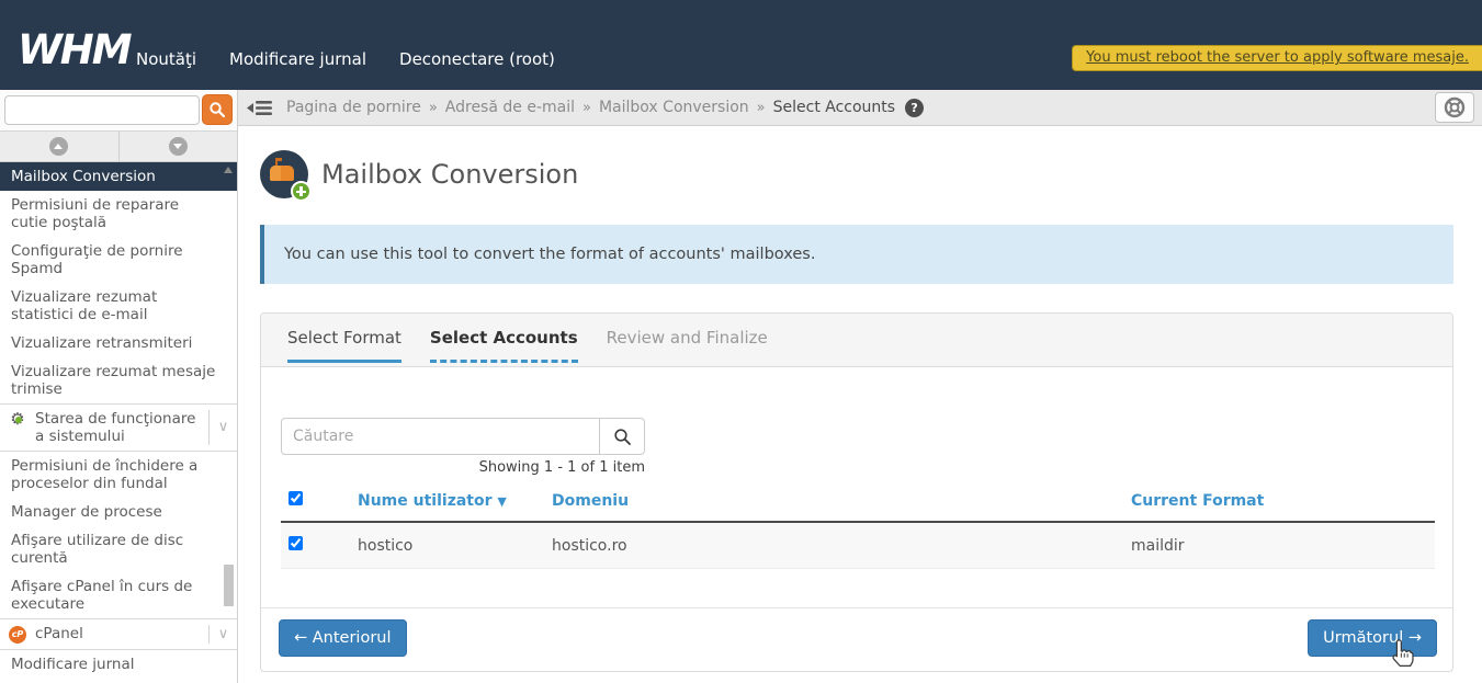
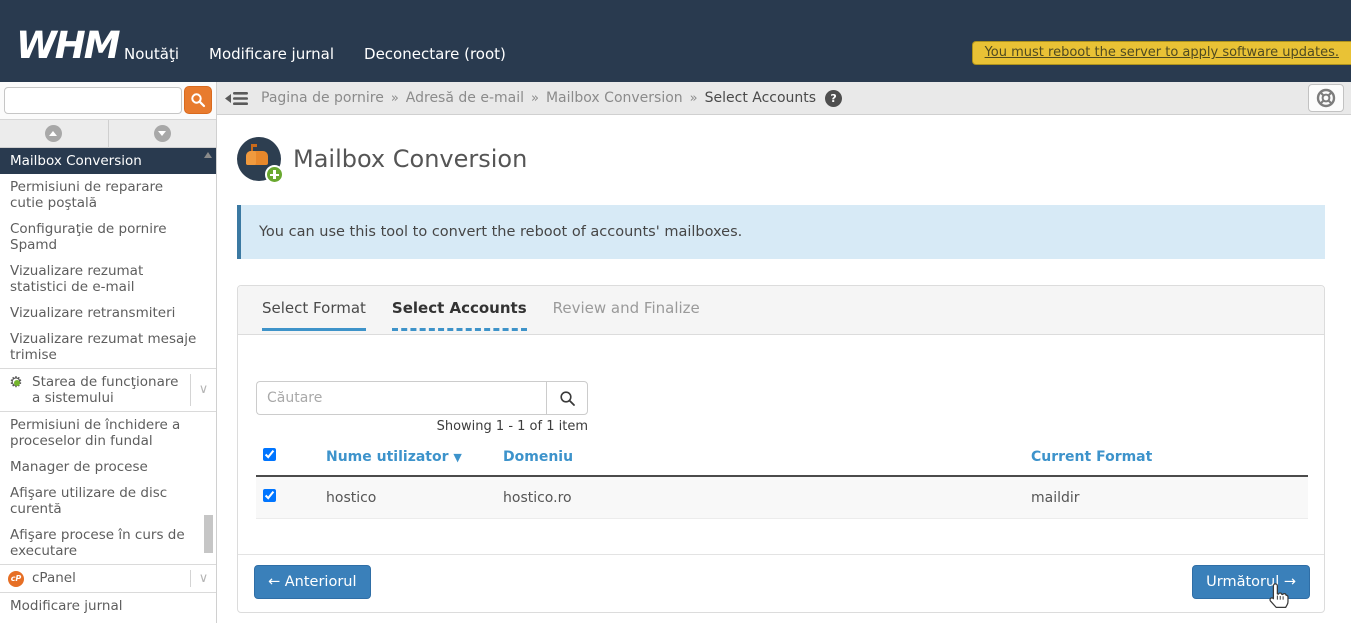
  WHM
  Noutăţi
  Modificare jurnal
  Deconectare (root)
- You must reboot the server to apply software mesaje.
+ You must reboot the server to apply software updates.
  Pagina de pornire
  »
  Adresă de e-mail
  »
  Mailbox Conversion
  »
  Select Accounts
  ?
  Mailbox Conversion
  Permisiuni de reparare cutie poştală
  Configuraţie de pornire Spamd
  Vizualizare rezumat statistici de e-mail
  Vizualizare retransmiteri
  Vizualizare rezumat mesaje trimise
  ⚙
  Starea de funcţionare a sistemului
  ∨
  Permisiuni de închidere a proceselor din fundal
  Manager de procese
  Afişare utilizare de disc curentă
- Afişare cPanel în curs de executare
+ Afişare procese în curs de executare
  cP
  cPanel
  ∨
  Modificare jurnal
  Mailbox Conversion
- You can use this tool to convert the format of accounts' mailboxes.
+ You can use this tool to convert the reboot of accounts' mailboxes.
  Select Format
  Select Accounts
  Review and Finalize
  Căutare
  Showing 1 - 1 of 1 item
  	Nume utilizator ▼	Domeniu	Current Format
  	hostico	hostico.ro	maildir
  ← Anteriorul
  Următorul →
